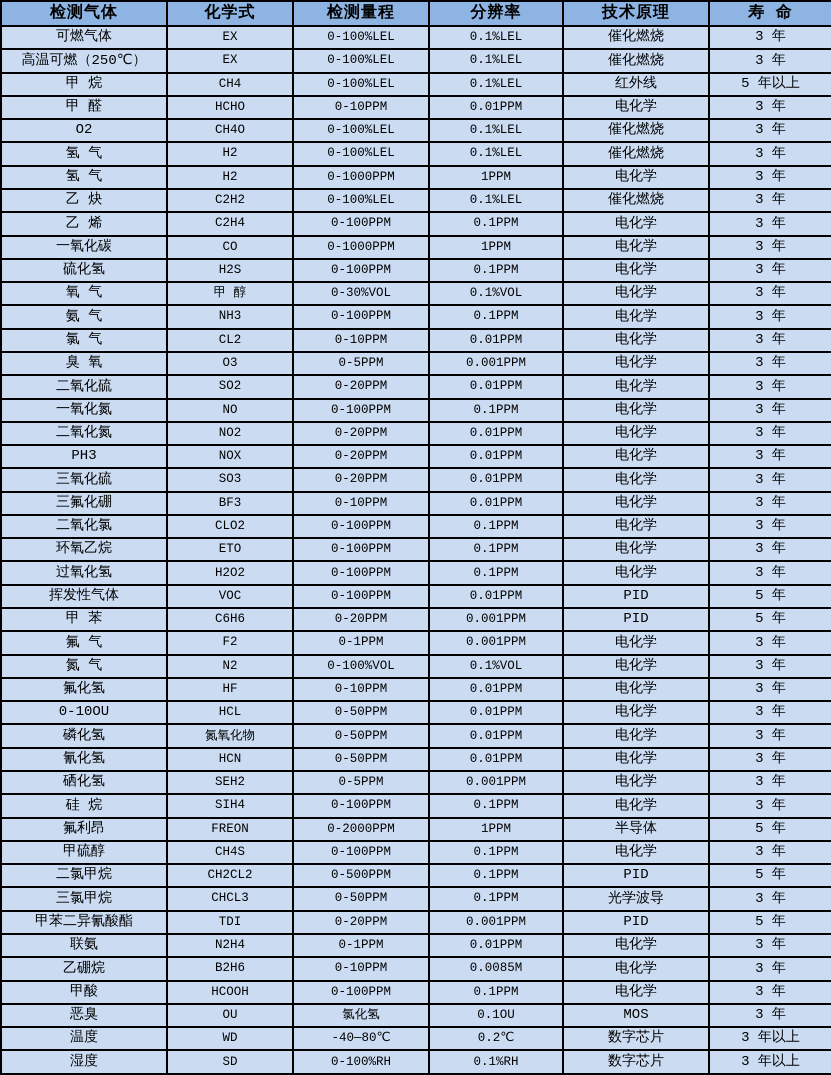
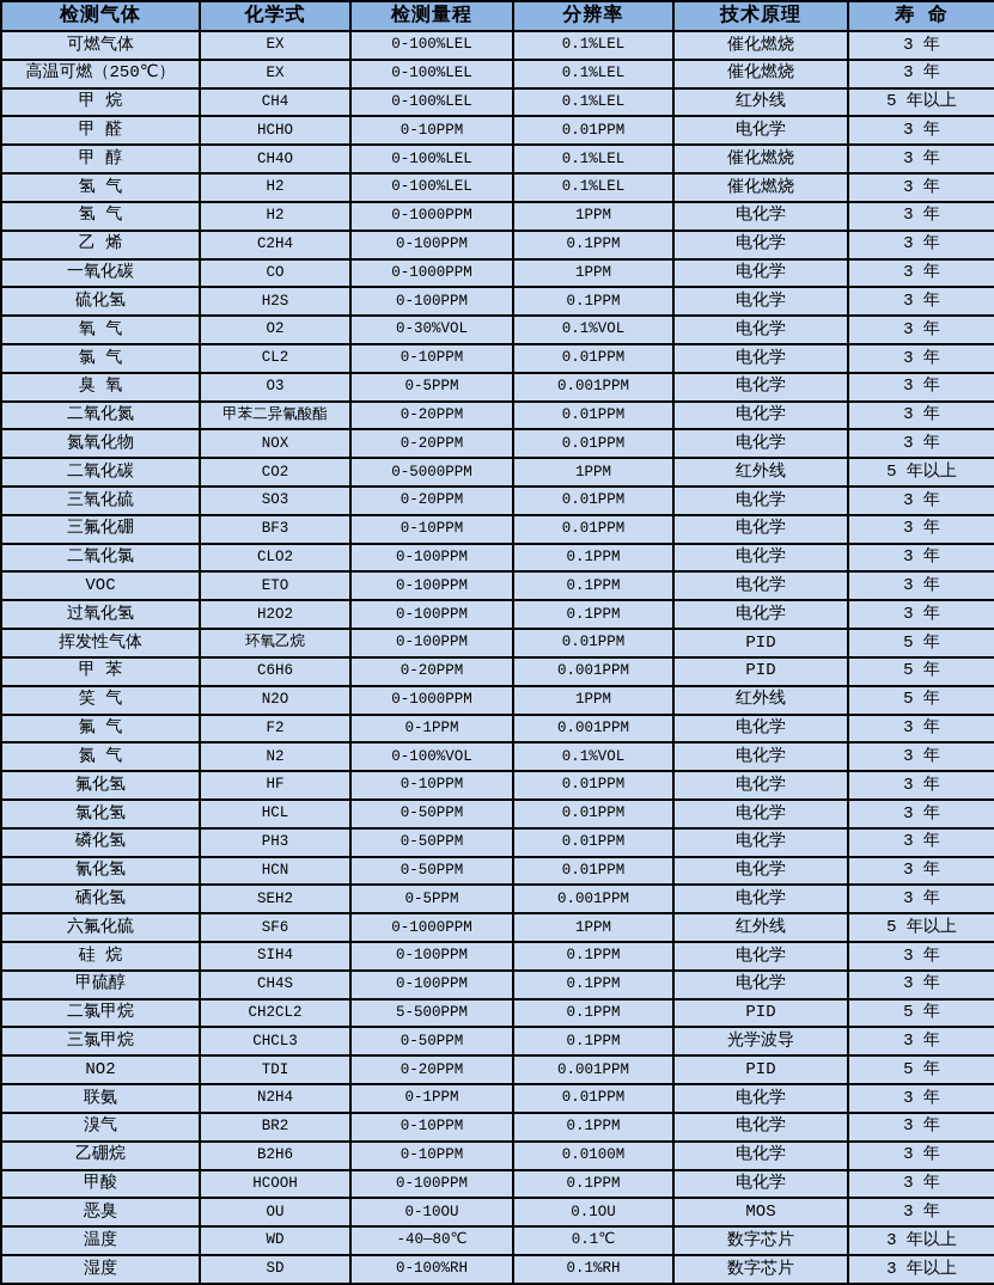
  检测气体	化学式	检测量程	分辨率	技术原理	寿 命
  可燃气体	EX	0-100%LEL	0.1%LEL	催化燃烧	3 年
  高温可燃（250℃）	EX	0-100%LEL	0.1%LEL	催化燃烧	3 年
  甲 烷	CH4	0-100%LEL	0.1%LEL	红外线	5 年以上
  甲 醛	HCHO	0-10PPM	0.01PPM	电化学	3 年
- O2	CH4O	0-100%LEL	0.1%LEL	催化燃烧	3 年
+ 甲 醇	CH4O	0-100%LEL	0.1%LEL	催化燃烧	3 年
  氢 气	H2	0-100%LEL	0.1%LEL	催化燃烧	3 年
  氢 气	H2	0-1000PPM	1PPM	电化学	3 年
- 乙 炔	C2H2	0-100%LEL	0.1%LEL	催化燃烧	3 年
  乙 烯	C2H4	0-100PPM	0.1PPM	电化学	3 年
  一氧化碳	CO	0-1000PPM	1PPM	电化学	3 年
  硫化氢	H2S	0-100PPM	0.1PPM	电化学	3 年
- 氧 气	甲 醇	0-30%VOL	0.1%VOL	电化学	3 年
+ 氧 气	O2	0-30%VOL	0.1%VOL	电化学	3 年
- 氨 气	NH3	0-100PPM	0.1PPM	电化学	3 年
  氯 气	CL2	0-10PPM	0.01PPM	电化学	3 年
  臭 氧	O3	0-5PPM	0.001PPM	电化学	3 年
- 二氧化硫	SO2	0-20PPM	0.01PPM	电化学	3 年
- 一氧化氮	NO	0-100PPM	0.1PPM	电化学	3 年
- 二氧化氮	NO2	0-20PPM	0.01PPM	电化学	3 年
+ 二氧化氮	甲苯二异氰酸酯	0-20PPM	0.01PPM	电化学	3 年
- PH3	NOX	0-20PPM	0.01PPM	电化学	3 年
+ 氮氧化物	NOX	0-20PPM	0.01PPM	电化学	3 年
+ 二氧化碳	CO2	0-5000PPM	1PPM	红外线	5 年以上
  三氧化硫	SO3	0-20PPM	0.01PPM	电化学	3 年
  三氟化硼	BF3	0-10PPM	0.01PPM	电化学	3 年
  二氧化氯	CLO2	0-100PPM	0.1PPM	电化学	3 年
- 环氧乙烷	ETO	0-100PPM	0.1PPM	电化学	3 年
+ VOC	ETO	0-100PPM	0.1PPM	电化学	3 年
  过氧化氢	H2O2	0-100PPM	0.1PPM	电化学	3 年
- 挥发性气体	VOC	0-100PPM	0.01PPM	PID	5 年
+ 挥发性气体	环氧乙烷	0-100PPM	0.01PPM	PID	5 年
  甲 苯	C6H6	0-20PPM	0.001PPM	PID	5 年
+ 笑 气	N2O	0-1000PPM	1PPM	红外线	5 年
  氟 气	F2	0-1PPM	0.001PPM	电化学	3 年
  氮 气	N2	0-100%VOL	0.1%VOL	电化学	3 年
  氟化氢	HF	0-10PPM	0.01PPM	电化学	3 年
- 0-10OU	HCL	0-50PPM	0.01PPM	电化学	3 年
+ 氯化氢	HCL	0-50PPM	0.01PPM	电化学	3 年
- 磷化氢	氮氧化物	0-50PPM	0.01PPM	电化学	3 年
+ 磷化氢	PH3	0-50PPM	0.01PPM	电化学	3 年
  氰化氢	HCN	0-50PPM	0.01PPM	电化学	3 年
  硒化氢	SEH2	0-5PPM	0.001PPM	电化学	3 年
+ 六氟化硫	SF6	0-1000PPM	1PPM	红外线	5 年以上
  硅 烷	SIH4	0-100PPM	0.1PPM	电化学	3 年
- 氟利昂	FREON	0-2000PPM	1PPM	半导体	5 年
  甲硫醇	CH4S	0-100PPM	0.1PPM	电化学	3 年
- 二氯甲烷	CH2CL2	0-500PPM	0.1PPM	PID	5 年
+ 二氯甲烷	CH2CL2	5-500PPM	0.1PPM	PID	5 年
  三氯甲烷	CHCL3	0-50PPM	0.1PPM	光学波导	3 年
- 甲苯二异氰酸酯	TDI	0-20PPM	0.001PPM	PID	5 年
+ NO2	TDI	0-20PPM	0.001PPM	PID	5 年
  联氨	N2H4	0-1PPM	0.01PPM	电化学	3 年
+ 溴气	BR2	0-10PPM	0.1PPM	电化学	3 年
- 乙硼烷	B2H6	0-10PPM	0.0085M	电化学	3 年
+ 乙硼烷	B2H6	0-10PPM	0.0100M	电化学	3 年
  甲酸	HCOOH	0-100PPM	0.1PPM	电化学	3 年
- 恶臭	OU	氯化氢	0.1OU	MOS	3 年
+ 恶臭	OU	0-10OU	0.1OU	MOS	3 年
- 温度	WD	-40—80℃	0.2℃	数字芯片	3 年以上
+ 温度	WD	-40—80℃	0.1℃	数字芯片	3 年以上
  湿度	SD	0-100%RH	0.1%RH	数字芯片	3 年以上
